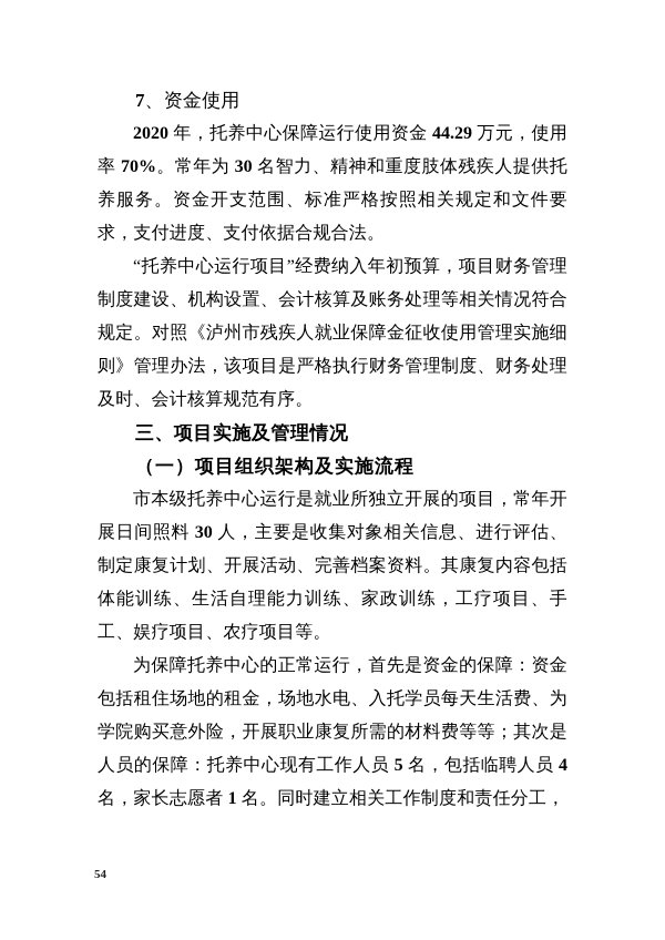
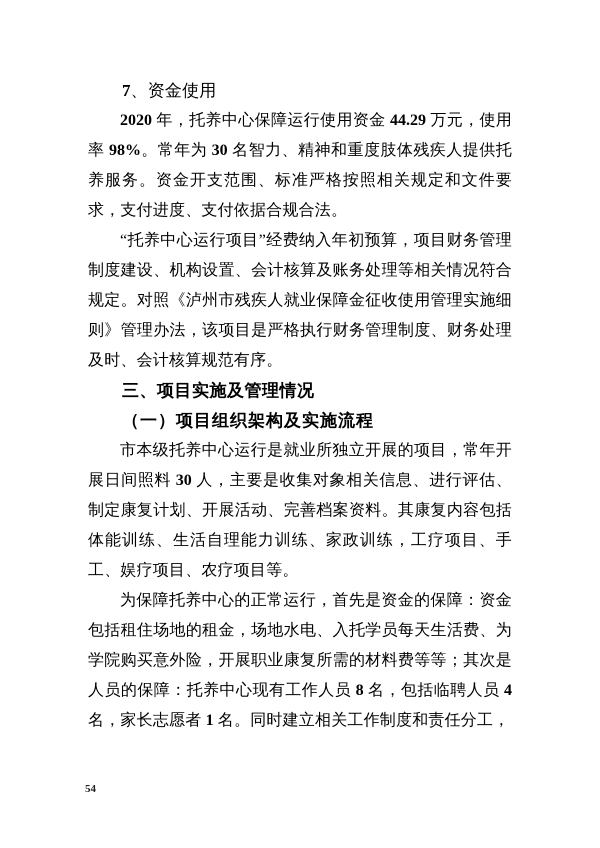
  7、资金使用
- 2020 年，托养中心保障运行使用资金 44.29 万元，使用率 70%。常年为 30 名智力、精神和重度肢体残疾人提供托养服务。资金开支范围、标准严格按照相关规定和文件要求，支付进度、支付依据合规合法。
+ 2020 年，托养中心保障运行使用资金 44.29 万元，使用率 98%。常年为 30 名智力、精神和重度肢体残疾人提供托养服务。资金开支范围、标准严格按照相关规定和文件要求，支付进度、支付依据合规合法。
  “托养中心运行项目”经费纳入年初预算，项目财务管理制度建设、机构设置、会计核算及账务处理等相关情况符合规定。对照《泸州市残疾人就业保障金征收使用管理实施细则》管理办法，该项目是严格执行财务管理制度、财务处理及时、会计核算规范有序。
  三、项目实施及管理情况
  （一）项目组织架构及实施流程
  市本级托养中心运行是就业所独立开展的项目，常年开展日间照料 30 人，主要是收集对象相关信息、进行评估、制定康复计划、开展活动、完善档案资料。其康复内容包括体能训练、生活自理能力训练、家政训练，工疗项目、手工、娱疗项目、农疗项目等。
- 为保障托养中心的正常运行，首先是资金的保障：资金包括租住场地的租金，场地水电、入托学员每天生活费、为学院购买意外险，开展职业康复所需的材料费等等；其次是人员的保障：托养中心现有工作人员 5 名，包括临聘人员 4 名，家长志愿者 1 名。同时建立相关工作制度和责任分工，
+ 为保障托养中心的正常运行，首先是资金的保障：资金包括租住场地的租金，场地水电、入托学员每天生活费、为学院购买意外险，开展职业康复所需的材料费等等；其次是人员的保障：托养中心现有工作人员 8 名，包括临聘人员 4 名，家长志愿者 1 名。同时建立相关工作制度和责任分工，
  54
